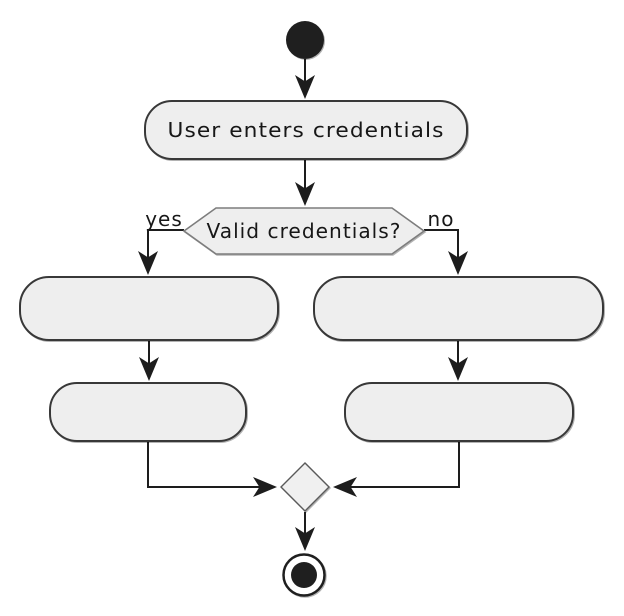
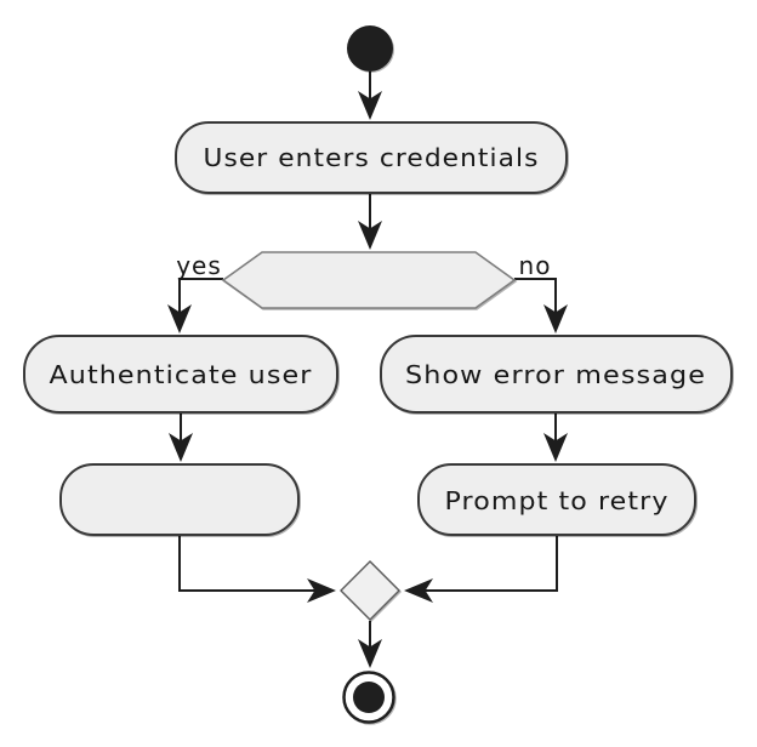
  User enters credentials
- Valid credentials?
  yes
  no
+ Authenticate user
+ Show error message
+ Prompt to retry
